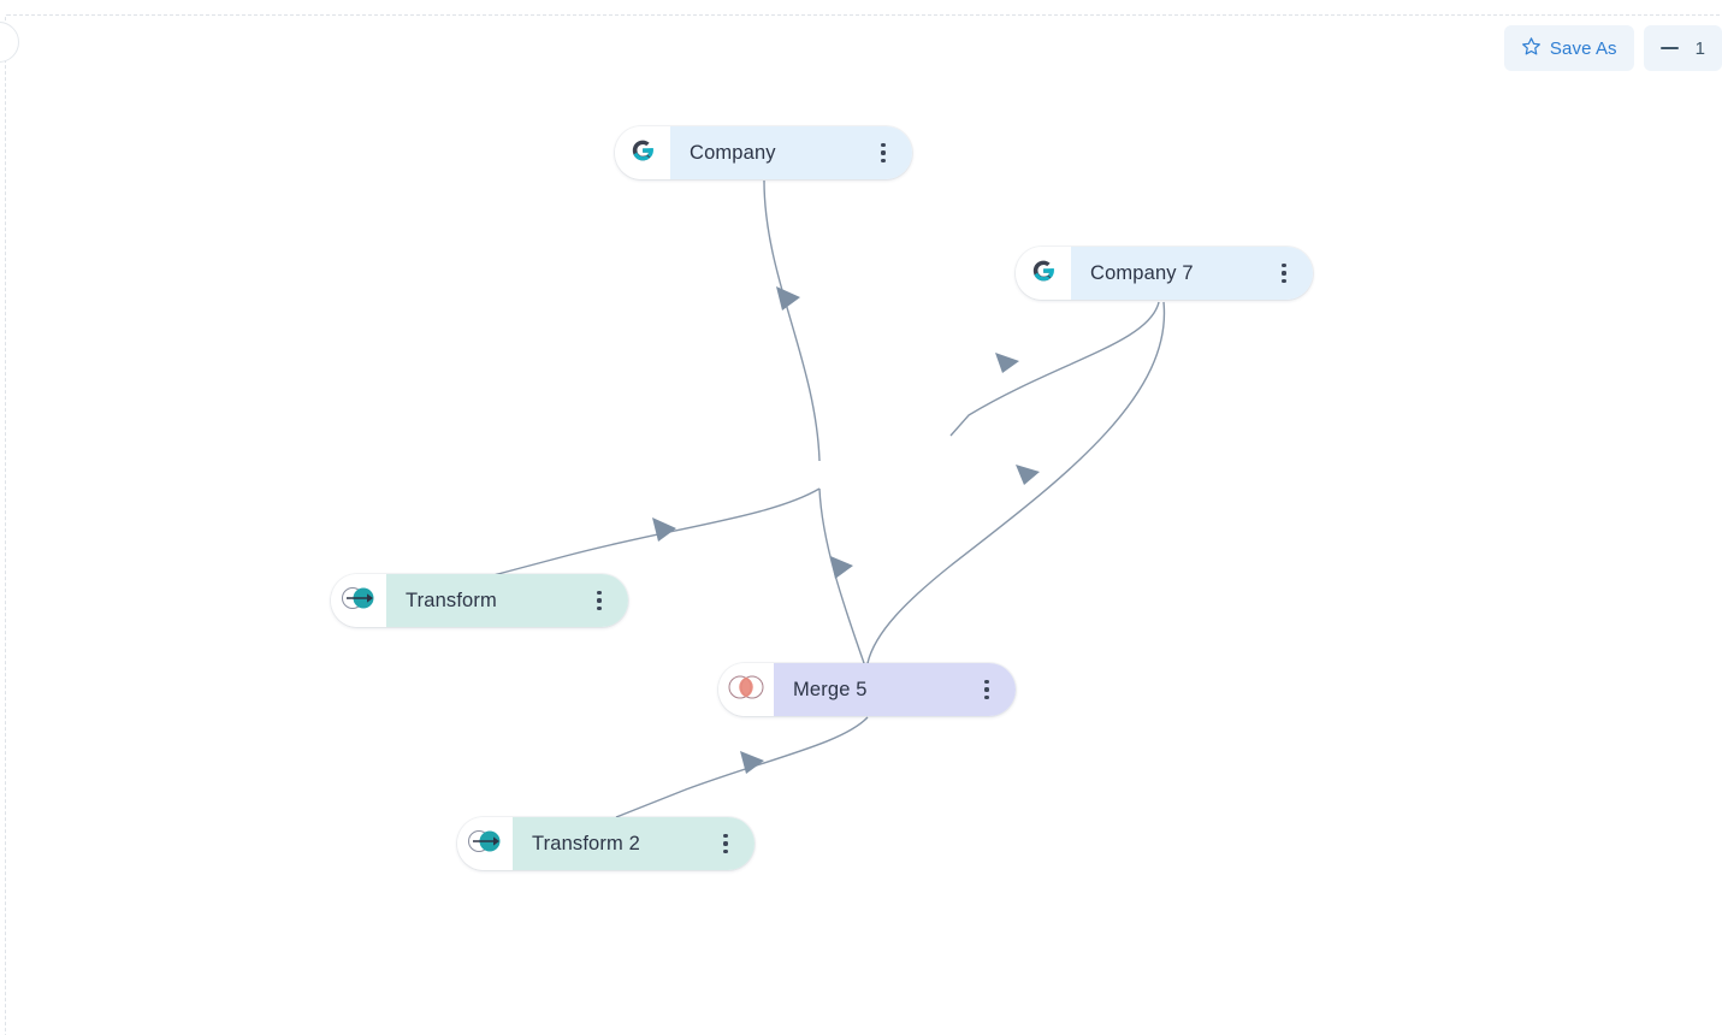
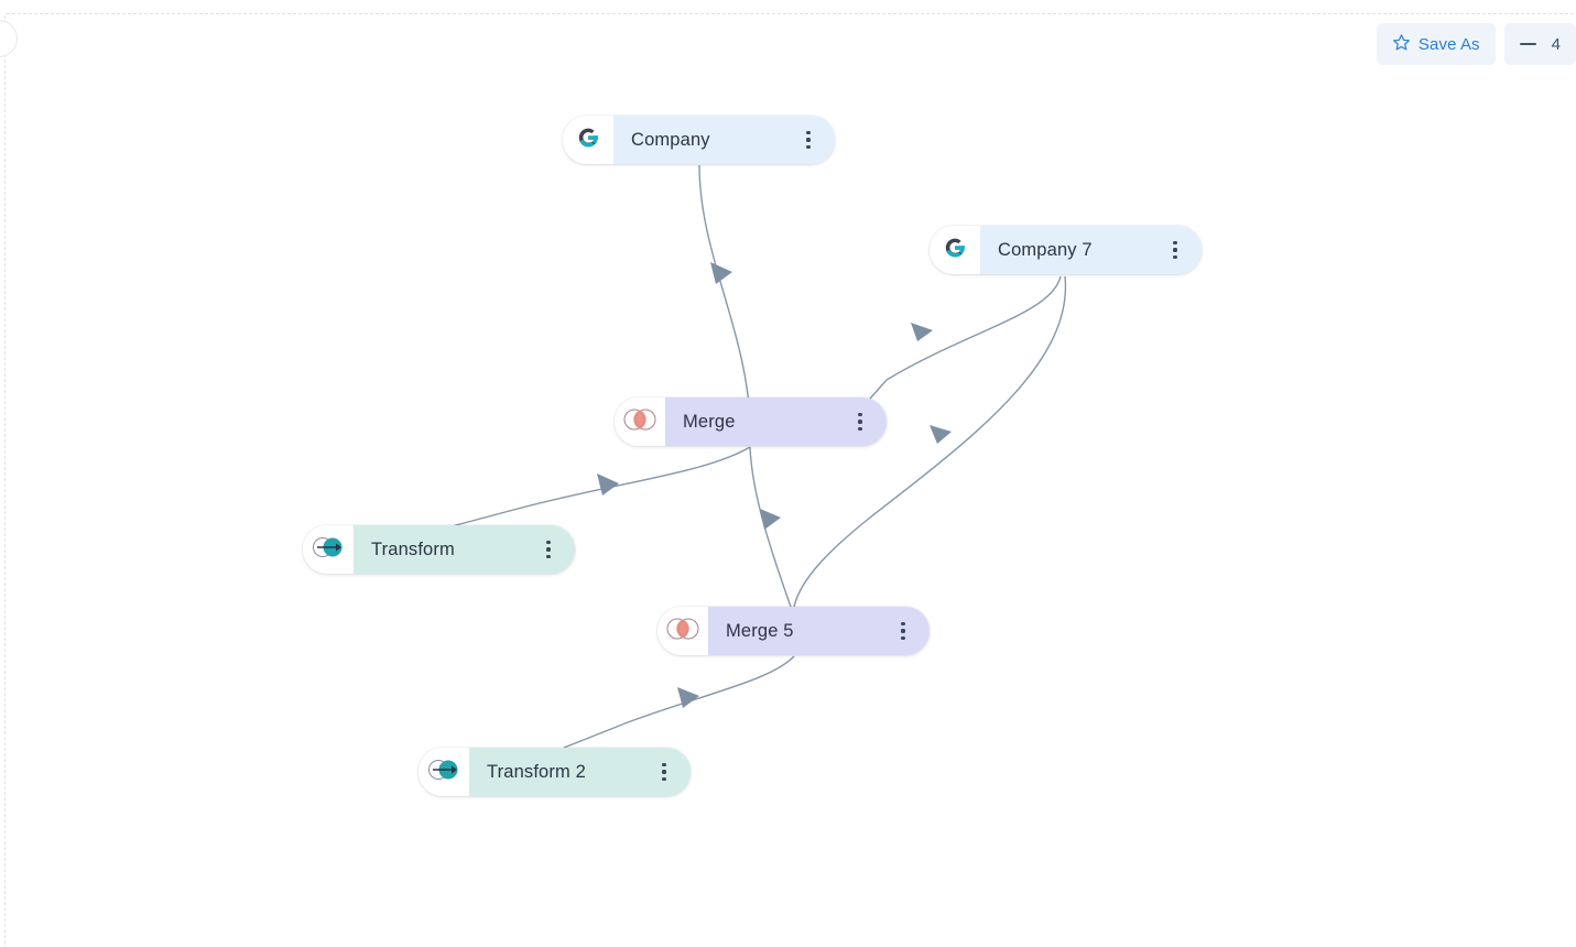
  Company
  Company 7
+ Merge
  Transform
  Merge 5
  Transform 2
  Save As
- 1
+ 4
